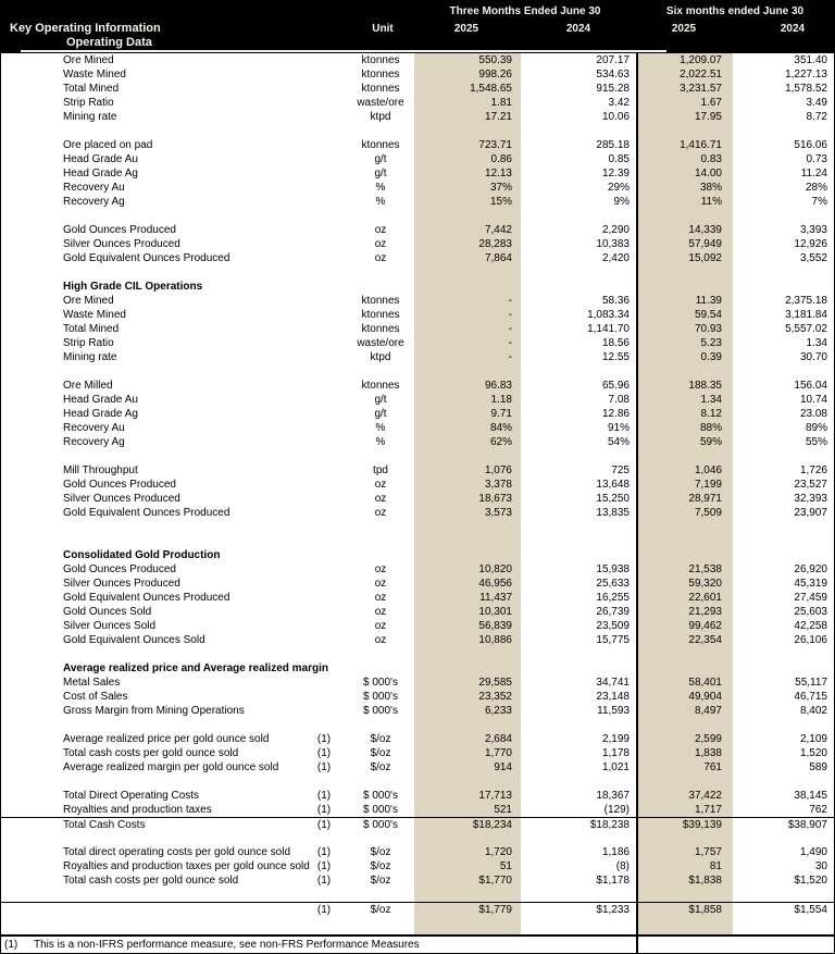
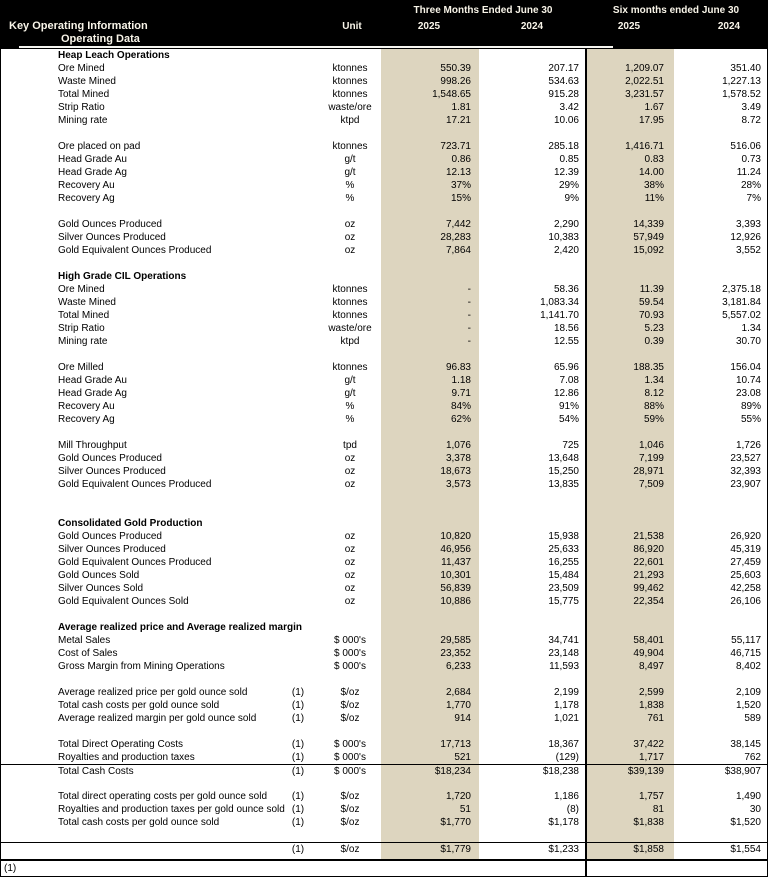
  Key Operating Information
  Operating Data
  Unit
  Three Months Ended June 30
  Six months ended June 30
  2025
  2024
  2025
  2024
+ Heap Leach Operations
  Ore Mined
  ktonnes
  550.39
  207.17
  1,209.07
  351.40
  Waste Mined
  ktonnes
  998.26
  534.63
  2,022.51
  1,227.13
  Total Mined
  ktonnes
  1,548.65
  915.28
  3,231.57
  1,578.52
  Strip Ratio
  waste/ore
  1.81
  3.42
  1.67
  3.49
  Mining rate
  ktpd
  17.21
  10.06
  17.95
  8.72
  Ore placed on pad
  ktonnes
  723.71
  285.18
  1,416.71
  516.06
  Head Grade Au
  g/t
  0.86
  0.85
  0.83
  0.73
  Head Grade Ag
  g/t
  12.13
  12.39
  14.00
  11.24
  Recovery Au
  %
  37%
  29%
  38%
  28%
  Recovery Ag
  %
  15%
  9%
  11%
  7%
  Gold Ounces Produced
  oz
  7,442
  2,290
  14,339
  3,393
  Silver Ounces Produced
  oz
  28,283
  10,383
  57,949
  12,926
  Gold Equivalent Ounces Produced
  oz
  7,864
  2,420
  15,092
  3,552
  High Grade CIL Operations
  Ore Mined
  ktonnes
  -
  58.36
  11.39
  2,375.18
  Waste Mined
  ktonnes
  -
  1,083.34
  59.54
  3,181.84
  Total Mined
  ktonnes
  -
  1,141.70
  70.93
  5,557.02
  Strip Ratio
  waste/ore
  -
  18.56
  5.23
  1.34
  Mining rate
  ktpd
  -
  12.55
  0.39
  30.70
  Ore Milled
  ktonnes
  96.83
  65.96
  188.35
  156.04
  Head Grade Au
  g/t
  1.18
  7.08
  1.34
  10.74
  Head Grade Ag
  g/t
  9.71
  12.86
  8.12
  23.08
  Recovery Au
  %
  84%
  91%
  88%
  89%
  Recovery Ag
  %
  62%
  54%
  59%
  55%
  Mill Throughput
  tpd
  1,076
  725
  1,046
  1,726
  Gold Ounces Produced
  oz
  3,378
  13,648
  7,199
  23,527
  Silver Ounces Produced
  oz
  18,673
  15,250
  28,971
  32,393
  Gold Equivalent Ounces Produced
  oz
  3,573
  13,835
  7,509
  23,907
  Consolidated Gold Production
  Gold Ounces Produced
  oz
  10,820
  15,938
  21,538
  26,920
  Silver Ounces Produced
  oz
  46,956
  25,633
- 59,320
+ 86,920
  45,319
  Gold Equivalent Ounces Produced
  oz
  11,437
  16,255
  22,601
  27,459
  Gold Ounces Sold
  oz
  10,301
- 26,739
+ 15,484
  21,293
  25,603
  Silver Ounces Sold
  oz
  56,839
  23,509
  99,462
  42,258
  Gold Equivalent Ounces Sold
  oz
  10,886
  15,775
  22,354
  26,106
  Average realized price and Average realized margin
  Metal Sales
  $ 000's
  29,585
  34,741
  58,401
  55,117
  Cost of Sales
  $ 000's
  23,352
  23,148
  49,904
  46,715
  Gross Margin from Mining Operations
  $ 000's
  6,233
  11,593
  8,497
  8,402
  Average realized price per gold ounce sold
  (1)
  $/oz
  2,684
  2,199
  2,599
  2,109
  Total cash costs per gold ounce sold
  (1)
  $/oz
  1,770
  1,178
  1,838
  1,520
  Average realized margin per gold ounce sold
  (1)
  $/oz
  914
  1,021
  761
  589
  Total Direct Operating Costs
  (1)
  $ 000's
  17,713
  18,367
  37,422
  38,145
  Royalties and production taxes
  (1)
  $ 000's
  521
  (129)
  1,717
  762
  Total Cash Costs
  (1)
  $ 000's
  $18,234
  $18,238
  $39,139
  $38,907
  Total direct operating costs per gold ounce sold
  (1)
  $/oz
  1,720
  1,186
  1,757
  1,490
  Royalties and production taxes per gold ounce sold
  (1)
  $/oz
  51
  (8)
  81
  30
  Total cash costs per gold ounce sold
  (1)
  $/oz
  $1,770
  $1,178
  $1,838
  $1,520
  (1)
  $/oz
  $1,779
  $1,233
  $1,858
  $1,554
  (1)
- This is a non-IFRS performance measure, see non-FRS Performance Measures
